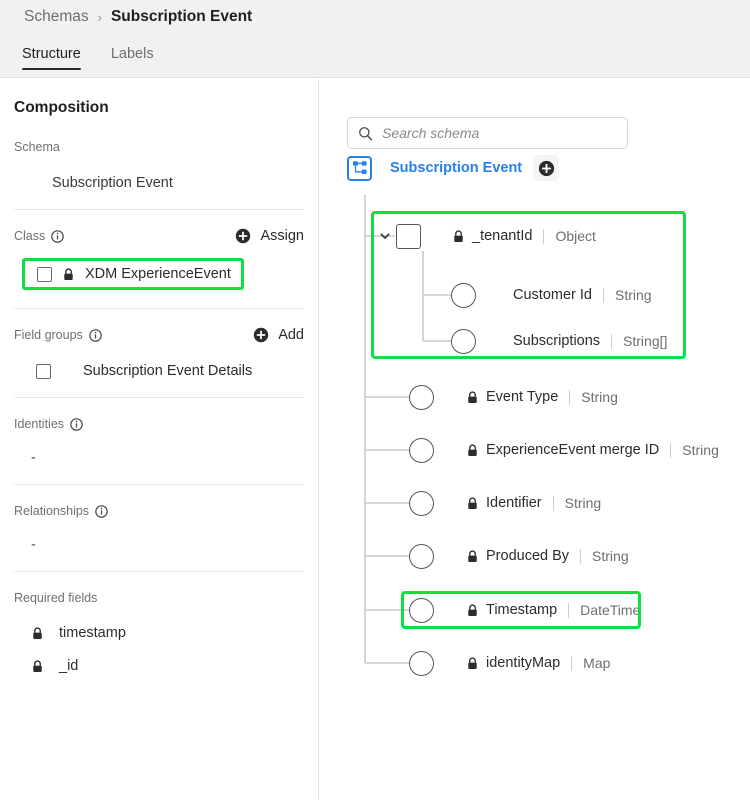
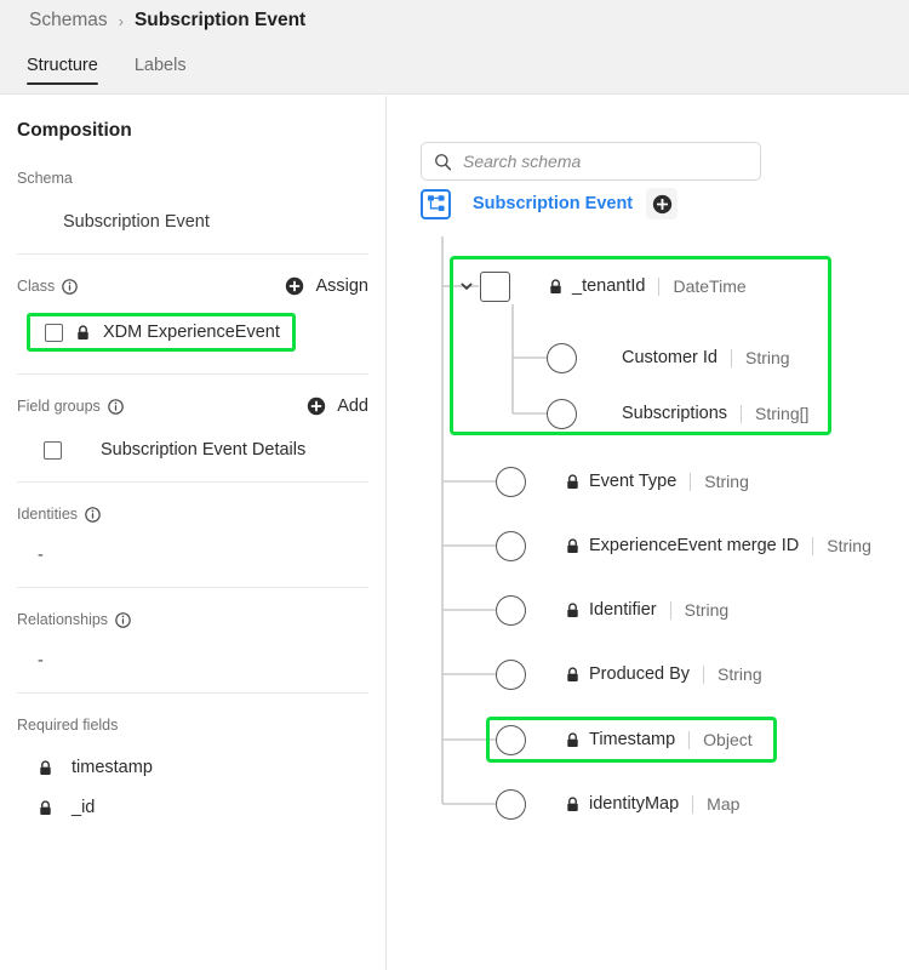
  Schemas
  ›
  Subscription Event
  Structure
  Labels
  Composition
  Schema
  Subscription Event
  Class
  Assign
  XDM ExperienceEvent
  Field groups
  Add
  Subscription Event Details
  Identities
  -
  Relationships
  -
  Required fields
  timestamp
  _id
  Search schema
  Subscription Event
  _tenantId
- Object
+ DateTime
  Customer Id
  String
  Subscriptions
  String[]
  Event Type
  String
  ExperienceEvent merge ID
  String
  Identifier
  String
  Produced By
  String
  Timestamp
- DateTime
+ Object
  identityMap
  Map
